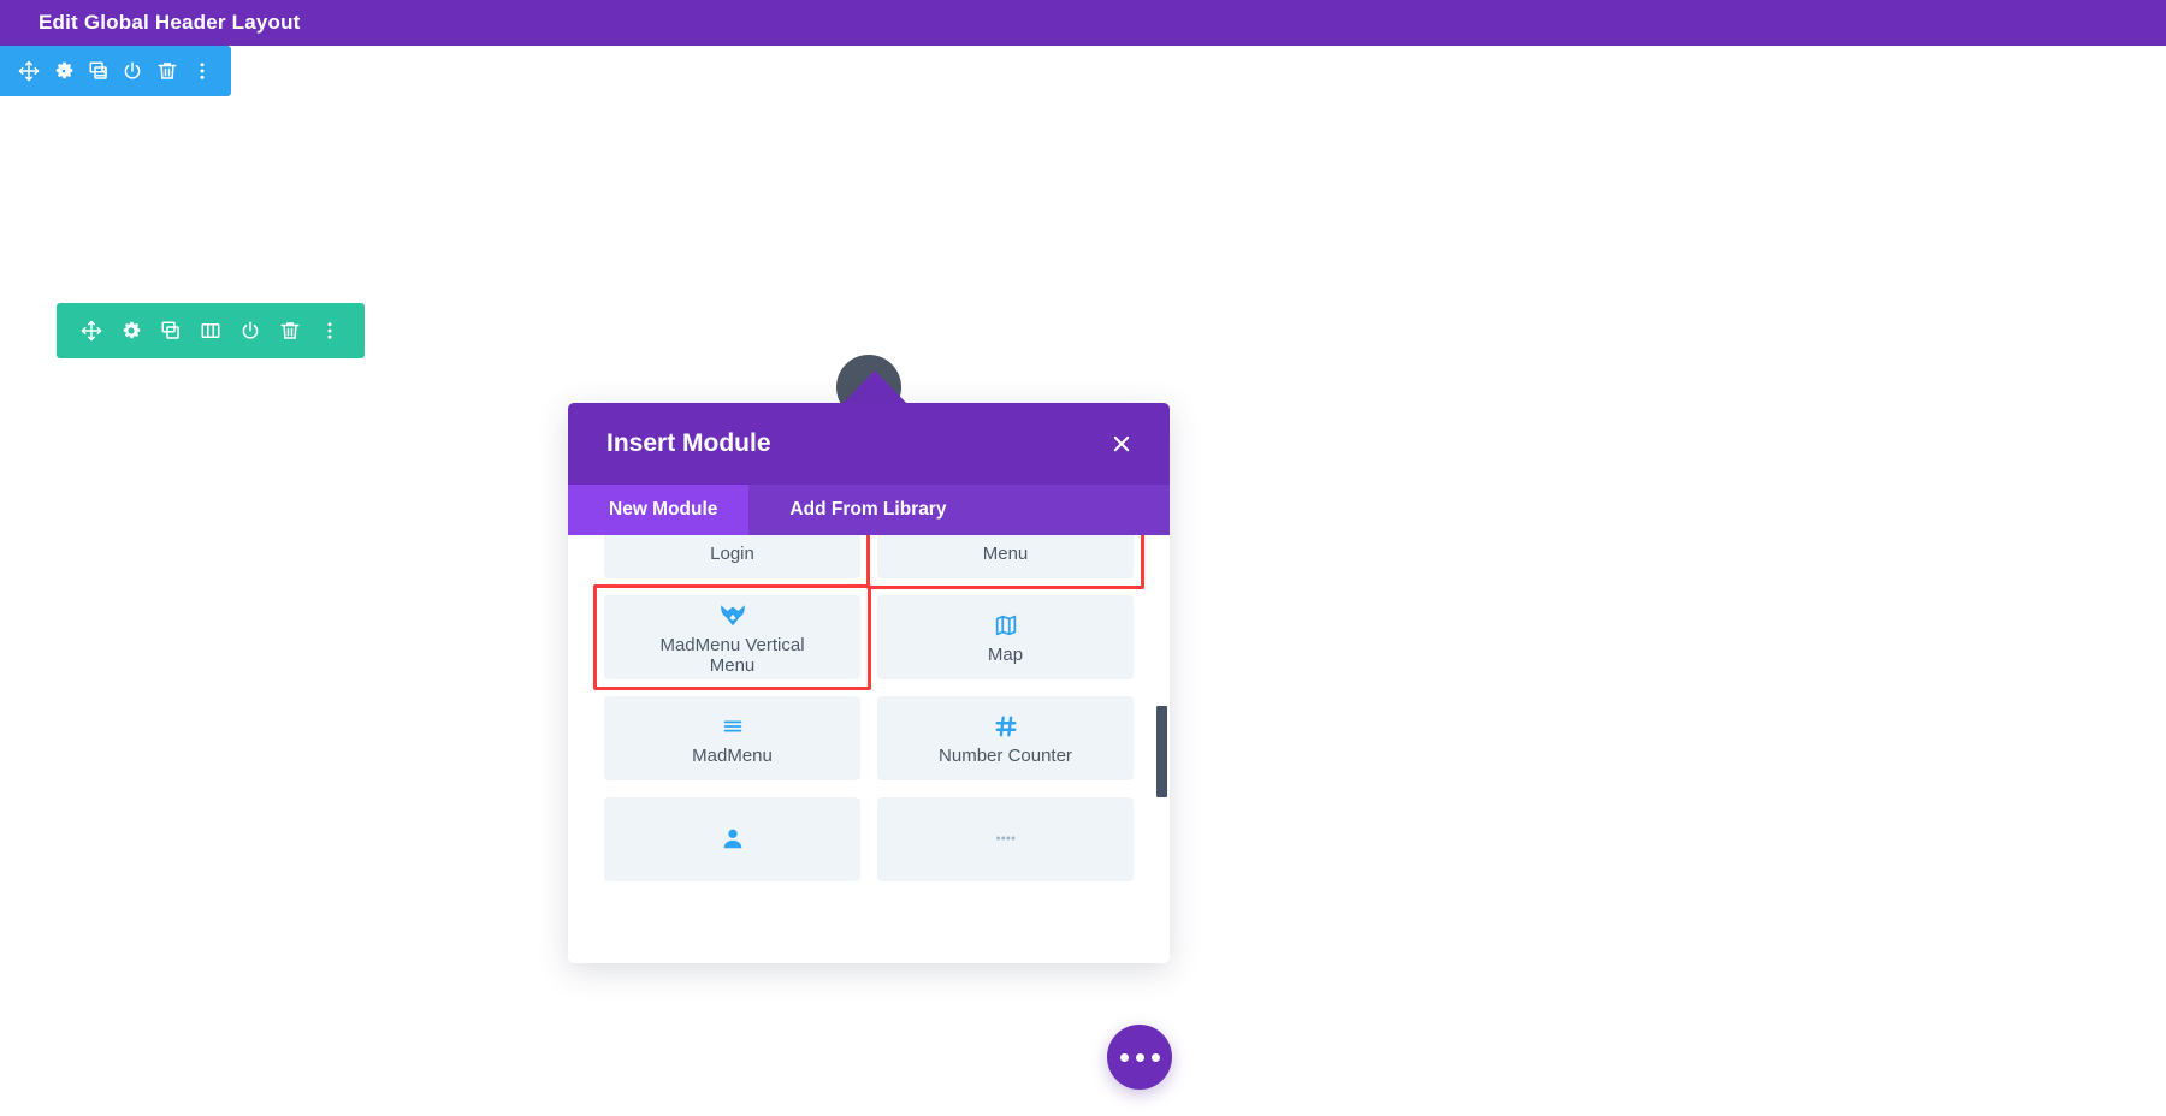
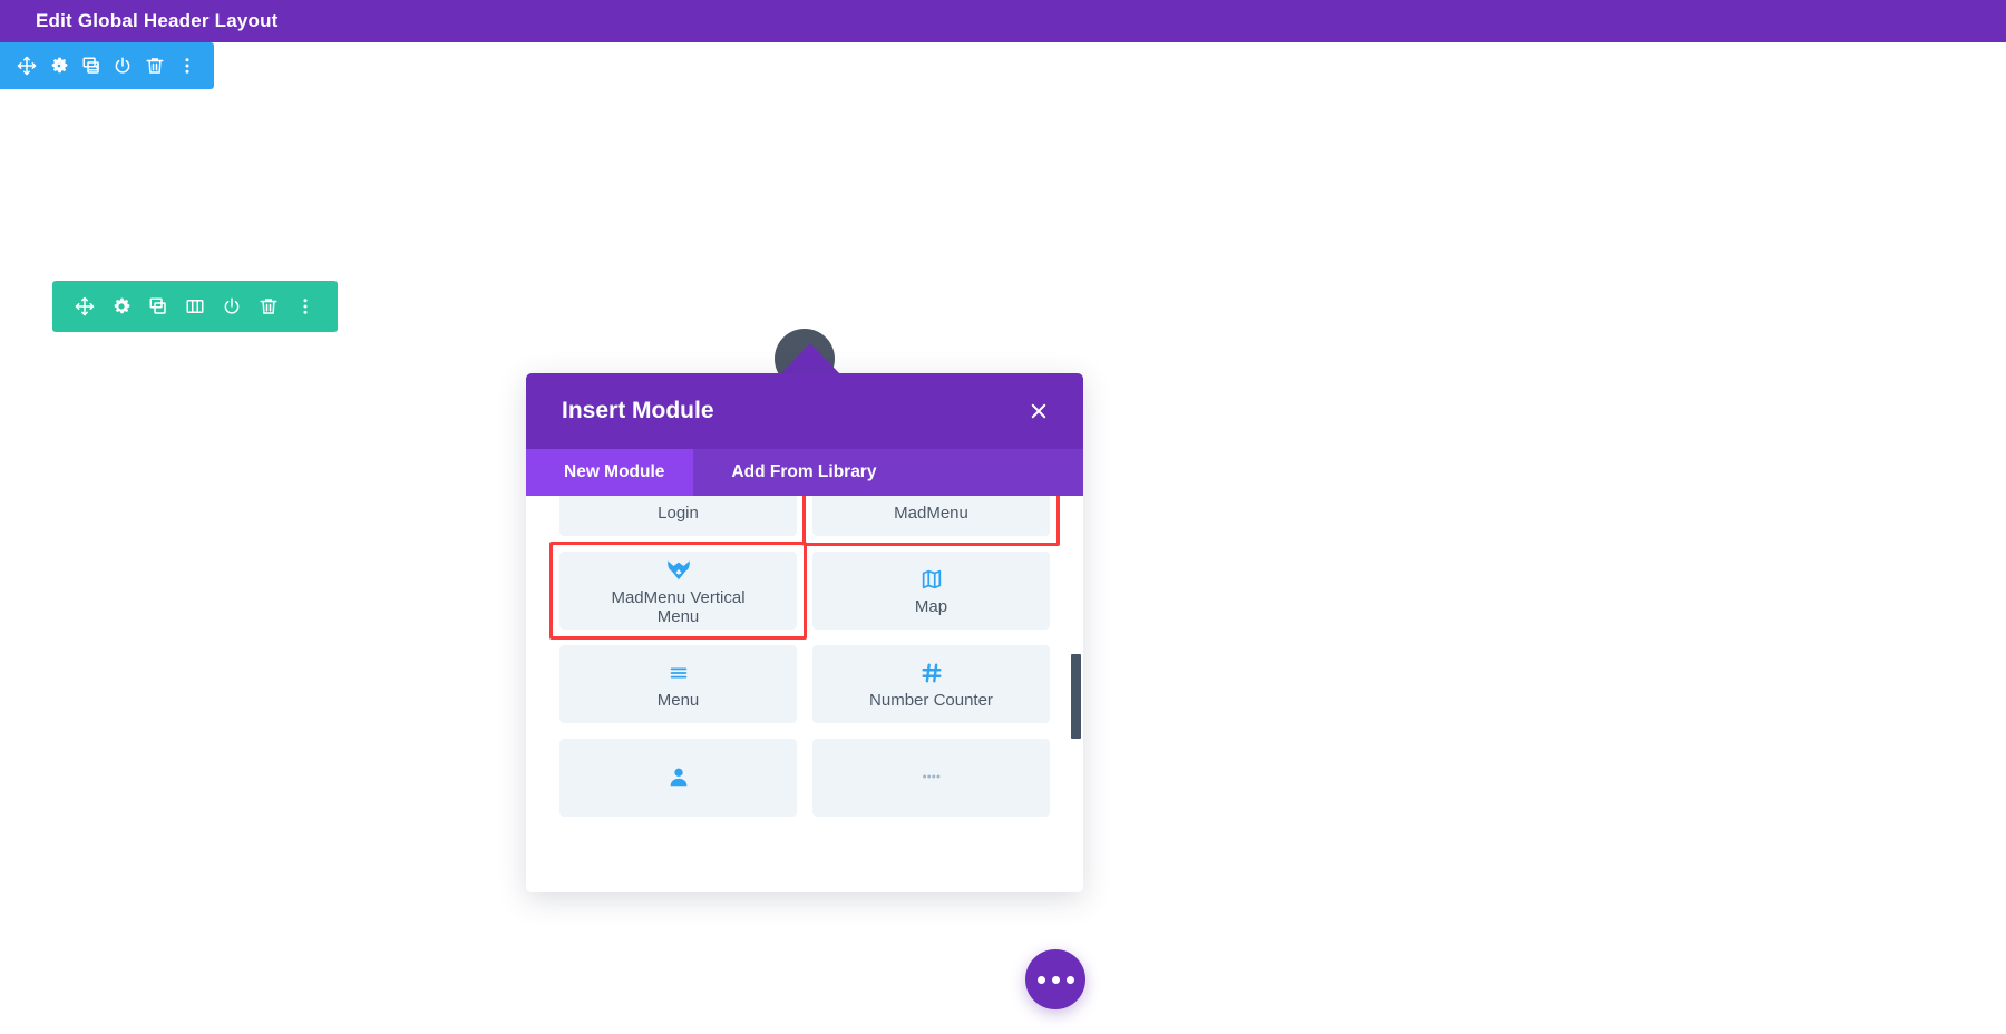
  Edit Global Header Layout
  Insert Module
  New Module
  Add From Library
  Login
- Menu
+ MadMenu
  MadMenu Vertical Menu
  Map
- MadMenu
+ Menu
  Number Counter
